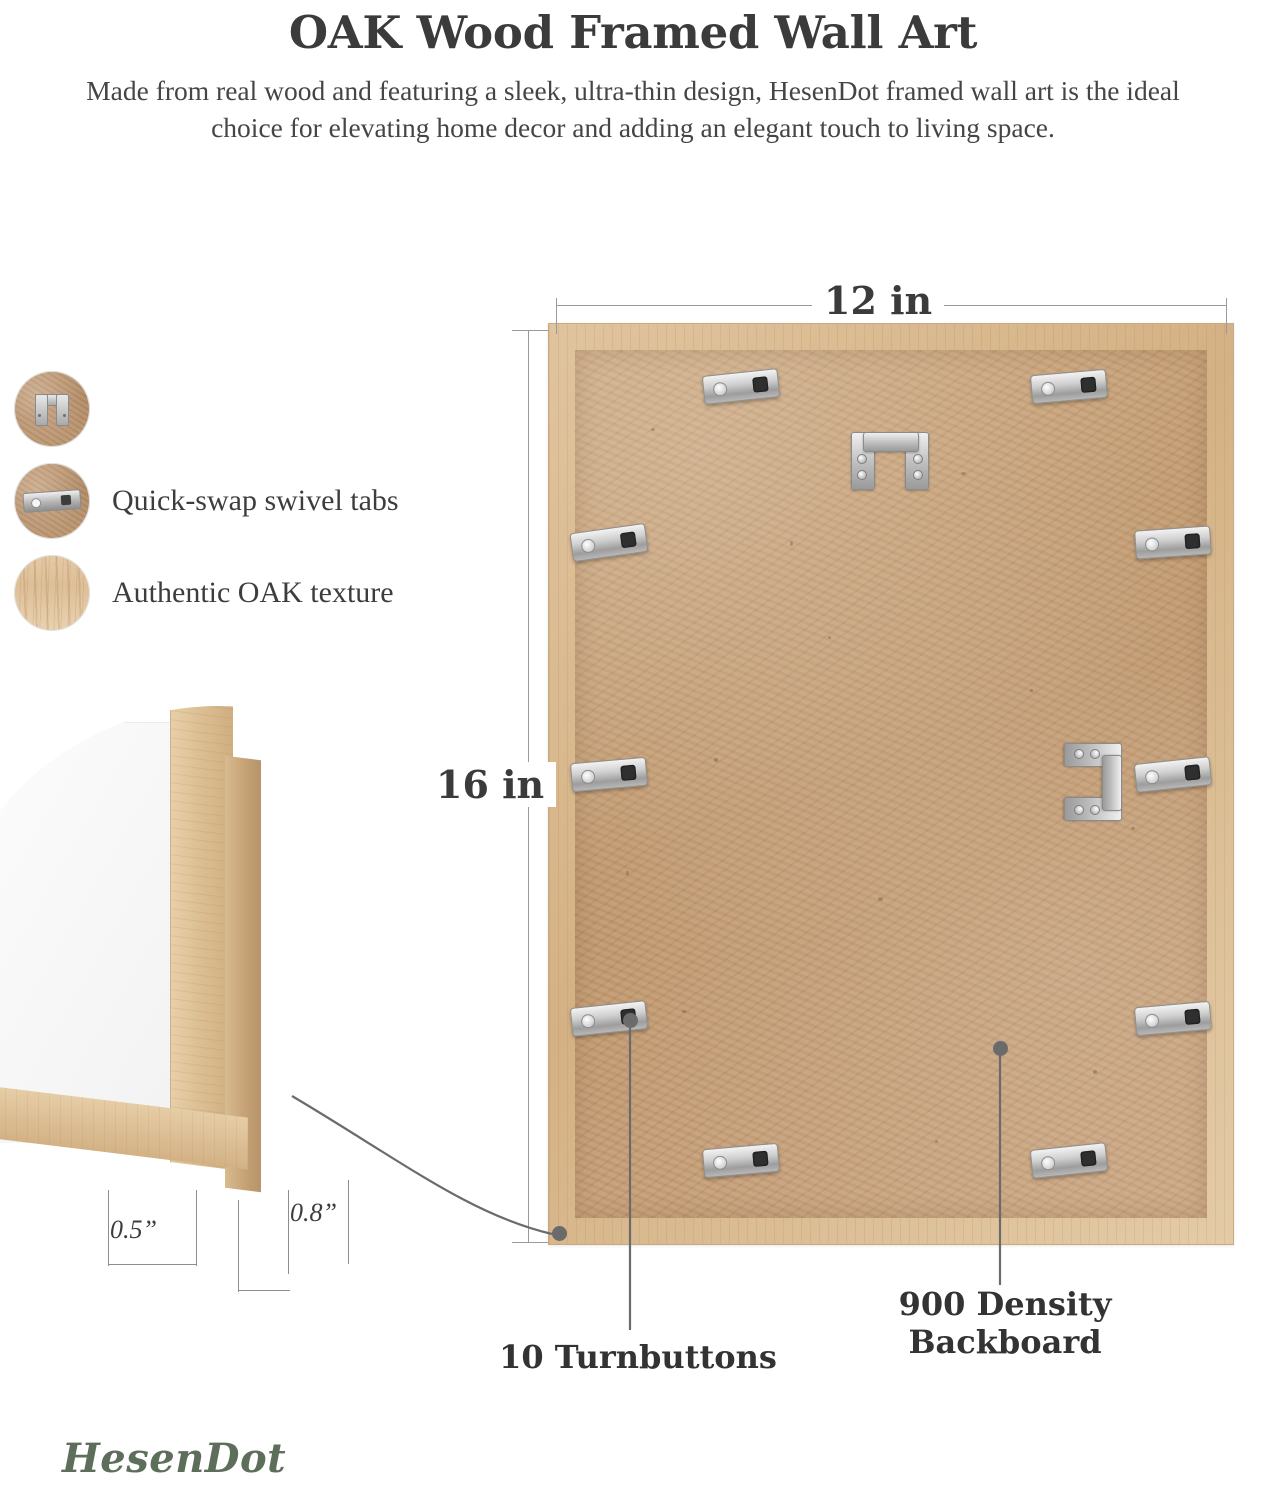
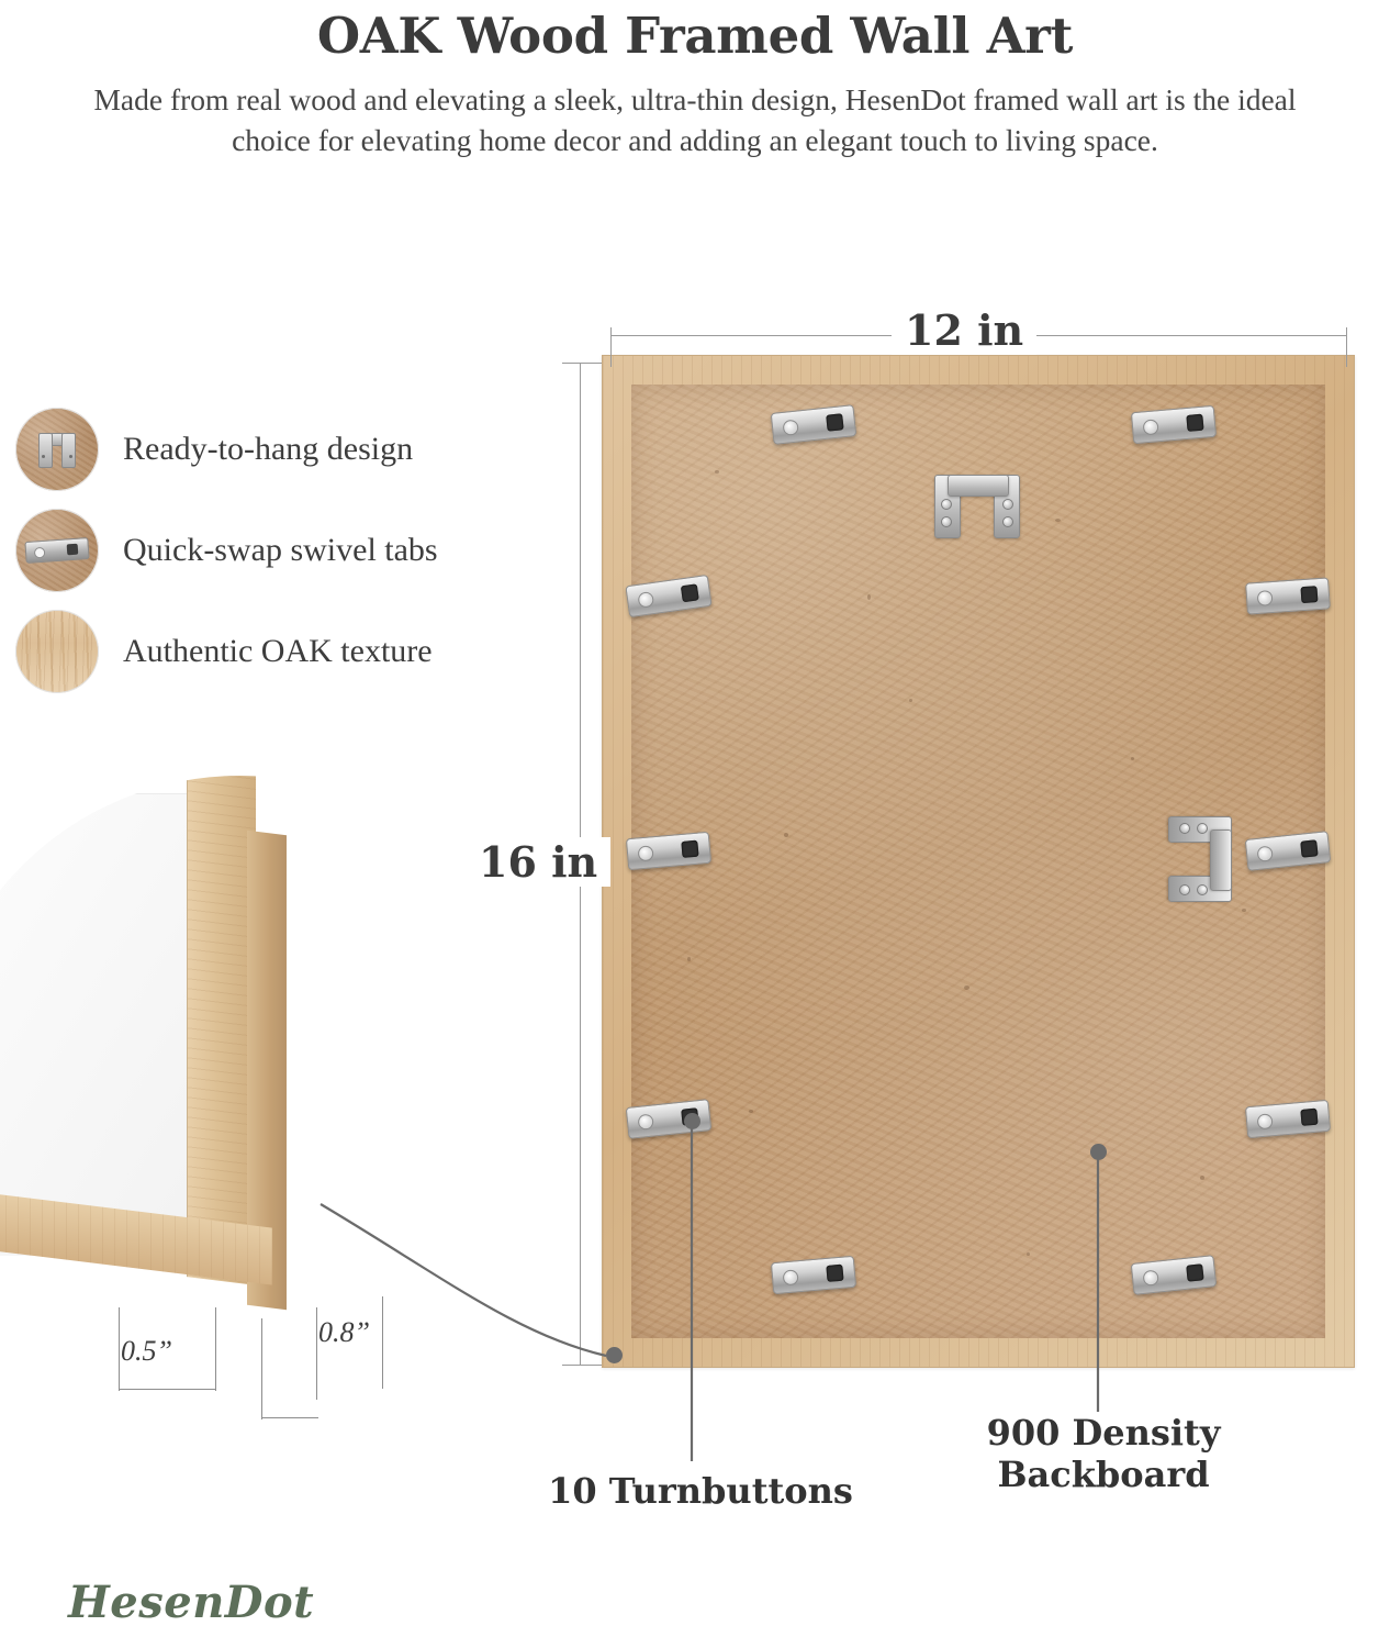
  OAK Wood Framed Wall Art
- Made from real wood and featuring a sleek, ultra-thin design, HesenDot framed wall art is the ideal choice for elevating home decor and adding an elegant touch to living space.
+ Made from real wood and elevating a sleek, ultra-thin design, HesenDot framed wall art is the ideal choice for elevating home decor and adding an elegant touch to living space.
+ Ready-to-hang design
  Quick-swap swivel tabs
  Authentic OAK texture
  0.5”
  0.8”
  12 in
  16 in
  10 Turnbuttons
  900 Density
  Backboard
  HesenDot
